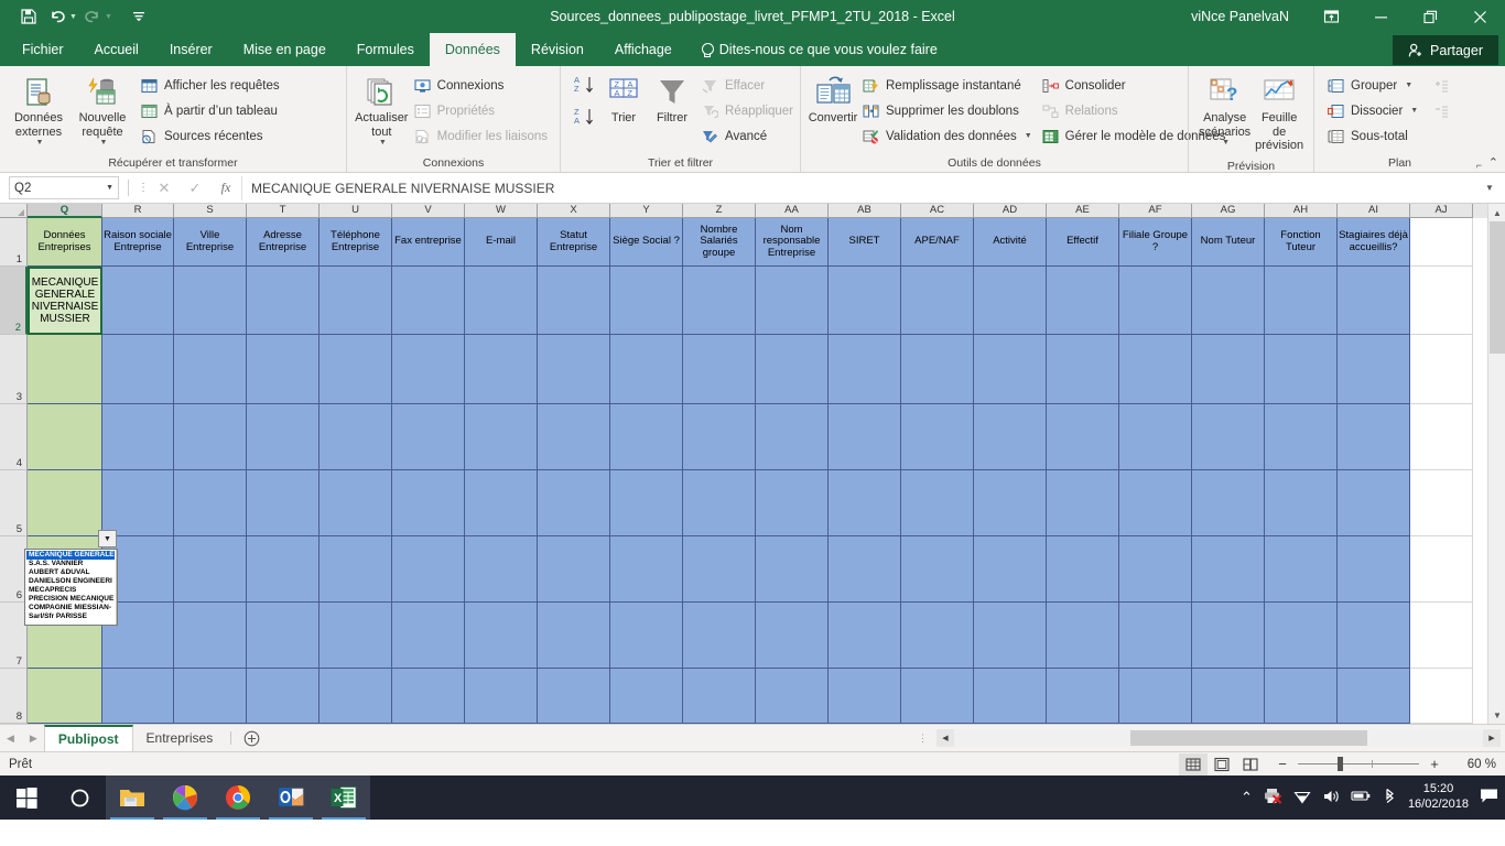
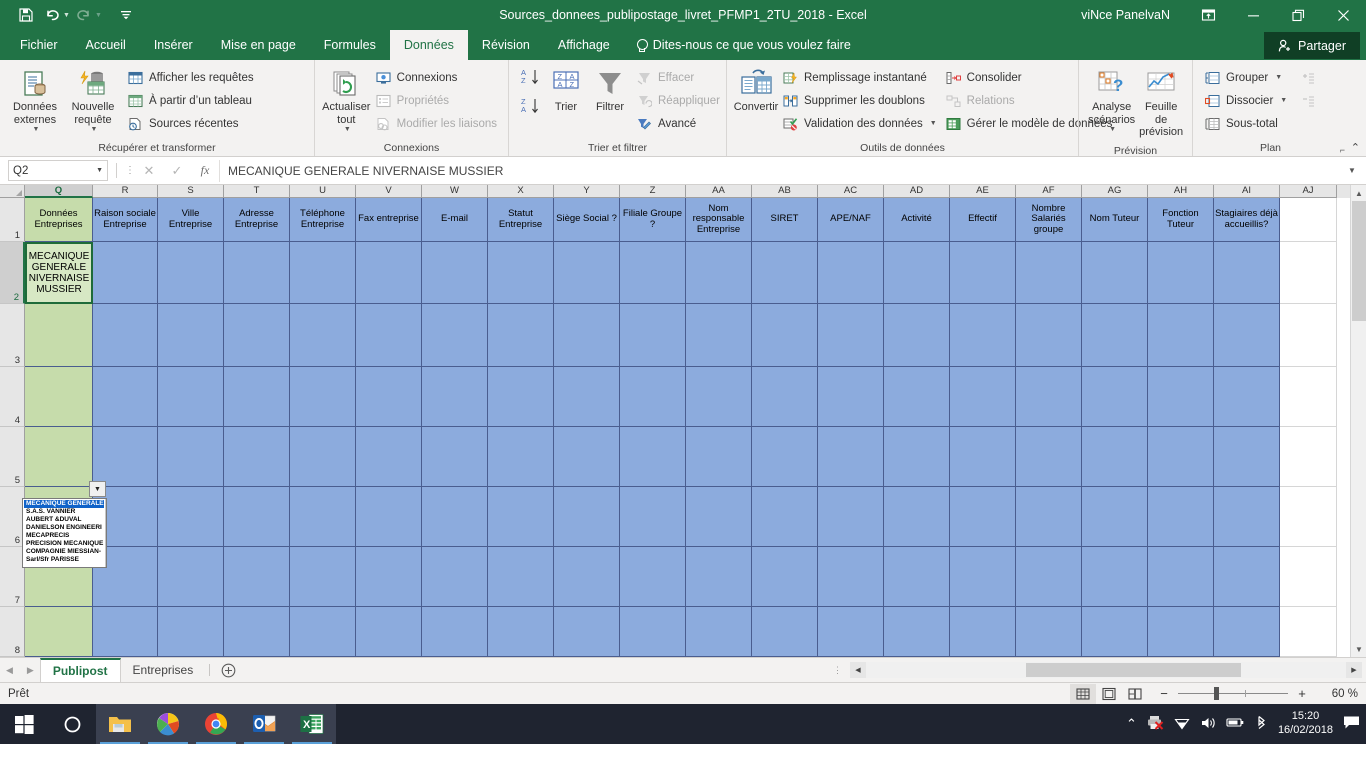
  Sources_donnees_publipostage_livret_PFMP1_2TU_2018 - Excel
  viNce PanelvaN
  Fichier
  Accueil
  Insérer
  Mise en page
  Formules
  Données
  Révision
  Affichage
  Dites-nous ce que vous voulez faire
  Partager
  Données
  externes
  Nouvelle
  requête
  Afficher les requêtes
  À partir d’un tableau
  Sources récentes
  Récupérer et transformer
  Actualiser
  tout
  Connexions
  Propriétés
  Modifier les liaisons
  Connexions
  A
  Z
  Z
  A
  Z
  A
  A
  Z
  Trier
  Filtrer
  Effacer
  Réappliquer
  Avancé
  Trier et filtrer
  Convertir
  Remplissage instantané
  Supprimer les doublons
  Validation des données
  Consolider
  Relations
  Gérer le modèle de données
  Outils de données
  ?
  Analyse
  scénarios
  Feuille de
  prévision
  Prévision
  Grouper
  Dissocier
  Sous-total
  Plan
  ⌐
  ⌃
  Q2
  ⋮
  ✕
  ✓
  fx
  MECANIQUE GENERALE NIVERNAISE MUSSIER
  ▼
  Q
  R
  S
  T
  U
  V
  W
  X
  Y
  Z
  AA
  AB
  AC
  AD
  AE
  AF
  AG
  AH
  AI
  AJ
  1
  2
  3
  4
  5
  6
  7
  8
  Données Entreprises
  Raison sociale Entreprise
  Ville Entreprise
  Adresse Entreprise
  Téléphone Entreprise
  Fax entreprise
  E-mail
  Statut Entreprise
  Siège Social ?
- Nombre Salariés groupe
+ Filiale Groupe ?
  Nom responsable Entreprise
  SIRET
  APE/NAF
  Activité
  Effectif
- Filiale Groupe ?
+ Nombre Salariés groupe
  Nom Tuteur
  Fonction Tuteur
  Stagiaires déjà accueillis?
  MECANIQUE GENERALE NIVERNAISE MUSSIER
  ▲
  ▼
  ◀
  ▶
  Publipost
  Entreprises
  ⋮
  Prêt
  −
  +
  60 %
  X
  ⌃
  15:20
  16/02/2018
